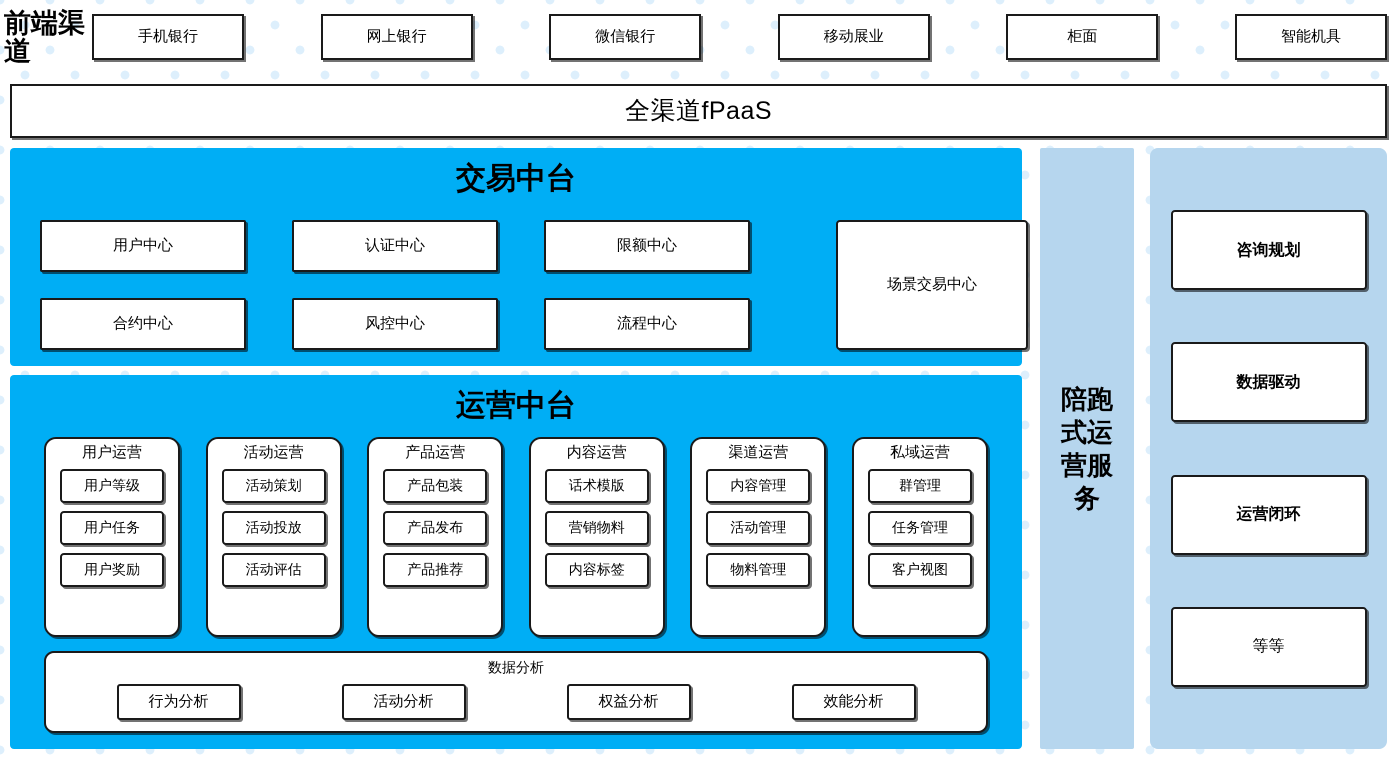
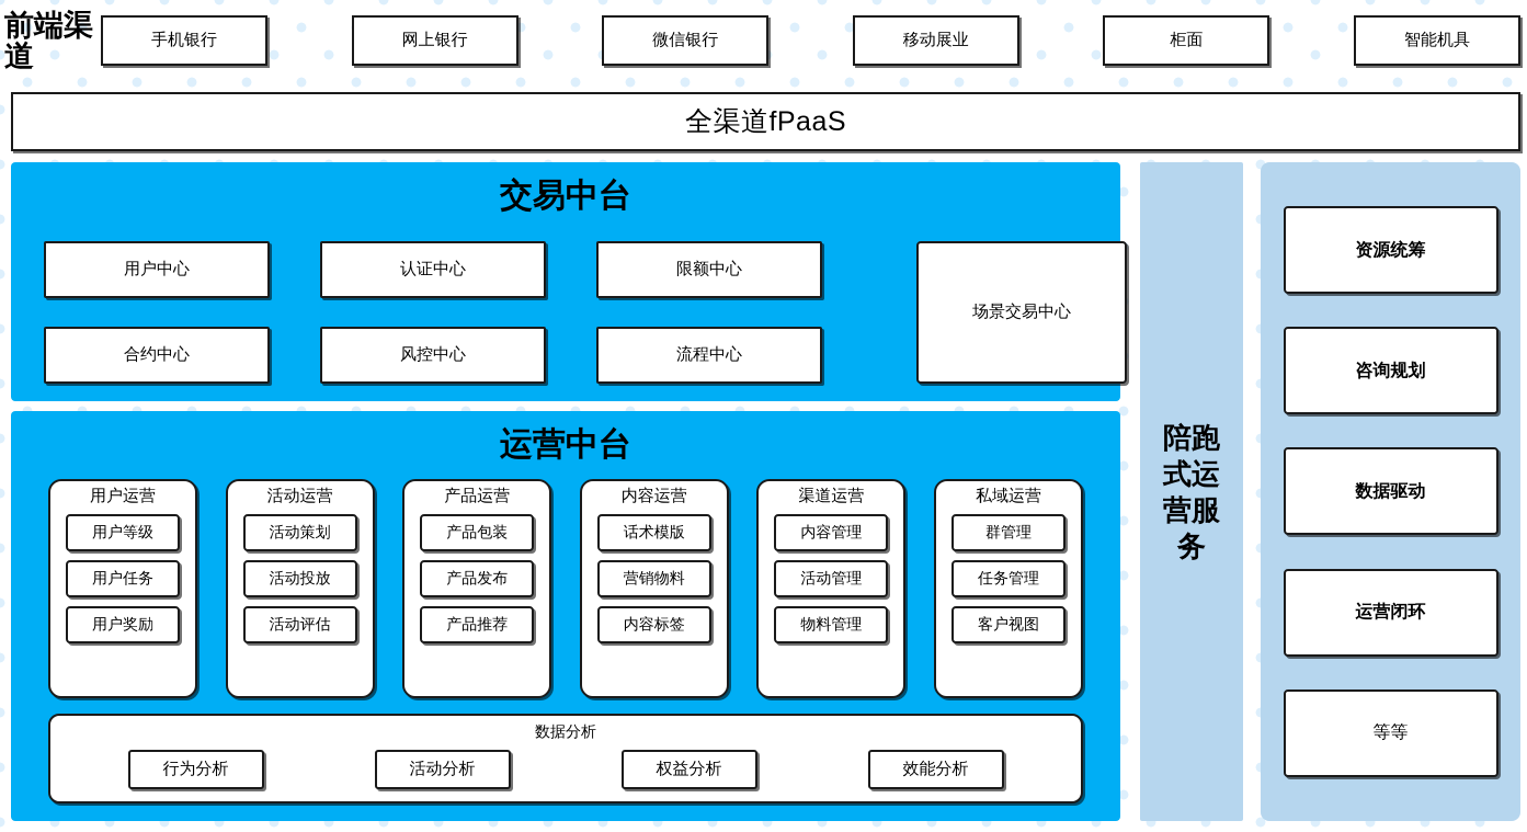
  前端渠道
  手机银行
  网上银行
  微信银行
  移动展业
  柜面
  智能机具
  全渠道fPaaS
  交易中台
  用户中心
  认证中心
  限额中心
  合约中心
  风控中心
  流程中心
  场景交易中心
  运营中台
  用户运营
  用户等级
  用户任务
  用户奖励
  活动运营
  活动策划
  活动投放
  活动评估
  产品运营
  产品包装
  产品发布
  产品推荐
  内容运营
  话术模版
  营销物料
  内容标签
  渠道运营
  内容管理
  活动管理
  物料管理
  私域运营
  群管理
  任务管理
  客户视图
  数据分析
  行为分析
  活动分析
  权益分析
  效能分析
  陪跑式运营服务
+ 资源统筹
  咨询规划
  数据驱动
  运营闭环
  等等
